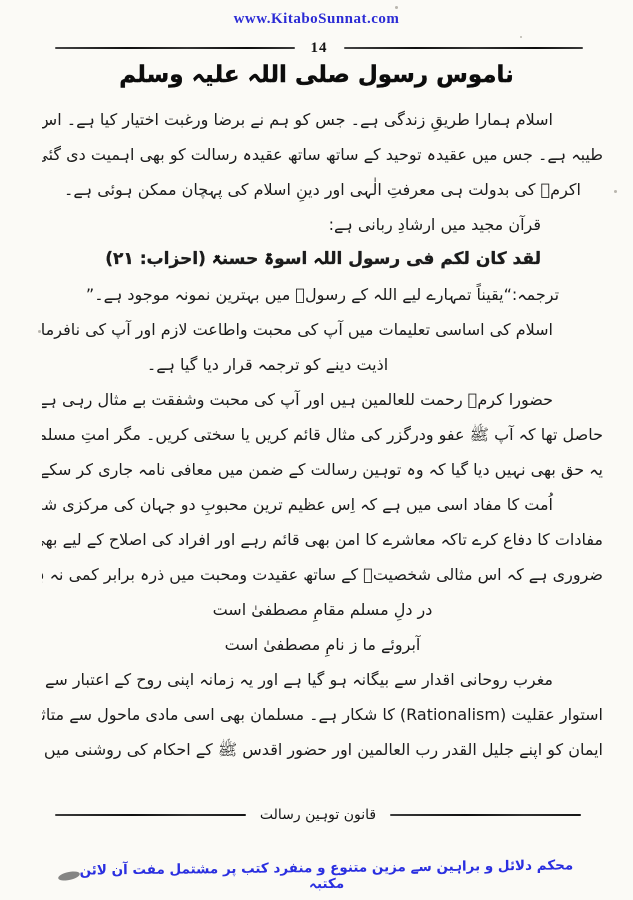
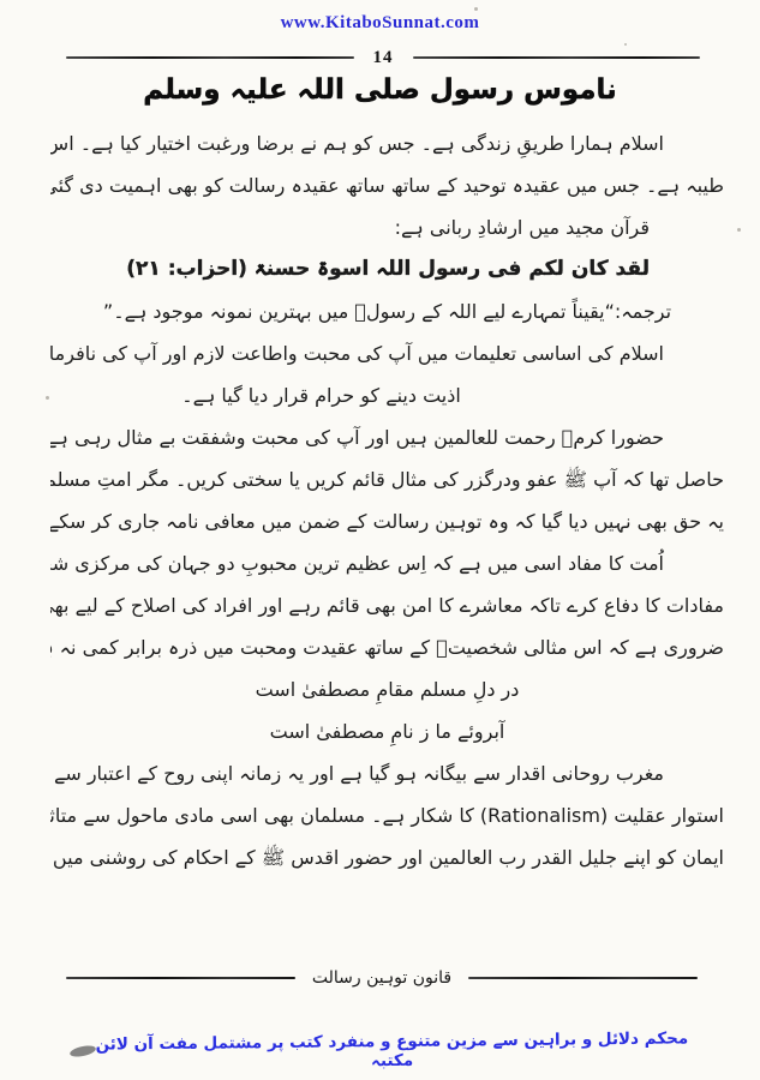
  www.KitaboSunnat.com
  14
  ناموس رسول صلی اللہ علیہ وسلم
  اسلام ہمارا طریقِ زندگی ہے۔ جس کو ہم نے برضا ورغبت اختیار کیا ہے۔ اس
  طیبہ ہے۔ جس میں عقیدہ توحید کے ساتھ ساتھ عقیدہ رسالت کو بھی اہمیت دی گئی
- اکرمؐ کی بدولت ہی معرفتِ الٰہی اور دینِ اسلام کی پہچان ممکن ہوئی ہے۔
  قرآن مجید میں ارشادِ ربانی ہے:
  لقد کان لکم فی رسول اللہ اسوۃ حسنۃ (احزاب: ۲۱)
  ترجمہ:“یقیناً تمہارے لیے اللہ کے رسولؐ میں بہترین نمونہ موجود ہے۔”
  اسلام کی اساسی تعلیمات میں آپ کی محبت واطاعت لازم اور آپ کی نافرما
- اذیت دینے کو ترجمہ قرار دیا گیا ہے۔
+ اذیت دینے کو حرام قرار دیا گیا ہے۔
  حضورا کرمؐ رحمت للعالمین ہیں اور آپ کی محبت وشفقت بے مثال رہی ہے
  حاصل تھا کہ آپ ﷺ عفو ودرگزر کی مثال قائم کریں یا سختی کریں۔ مگر امتِ مسلم
  یہ حق بھی نہیں دیا گیا کہ وہ توہین رسالت کے ضمن میں معافی نامہ جاری کر سکے
  اُمت کا مفاد اسی میں ہے کہ اِس عظیم ترین محبوبِ دو جہان کی مرکزی ش
  مفادات کا دفاع کرے تاکہ معاشرے کا امن بھی قائم رہے اور افراد کی اصلاح کے لیے بھ
  ضروری ہے کہ اس مثالی شخصیتؐ کے ساتھ عقیدت ومحبت میں ذرہ برابر کمی نہ
  در دلِ مسلم مقامِ مصطفیٰ است
  آبروئے ما ز نامِ مصطفیٰ است
  مغرب روحانی اقدار سے بیگانہ ہو گیا ہے اور یہ زمانہ اپنی روح کے اعتبار سے
  استوار عقلیت (Rationalism) کا شکار ہے۔ مسلمان بھی اسی مادی ماحول سے متاث
  ایمان کو اپنے جلیل القدر رب العالمین اور حضور اقدس ﷺ کے احکام کی روشنی میں
  قانون توہین رسالت
  محکم دلائل و براہین سے مزین متنوع و منفرد کتب پر مشتمل مفت آن لائن مکتبہ
